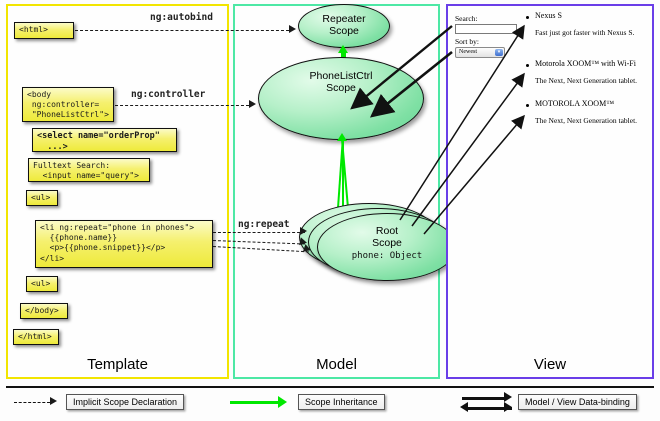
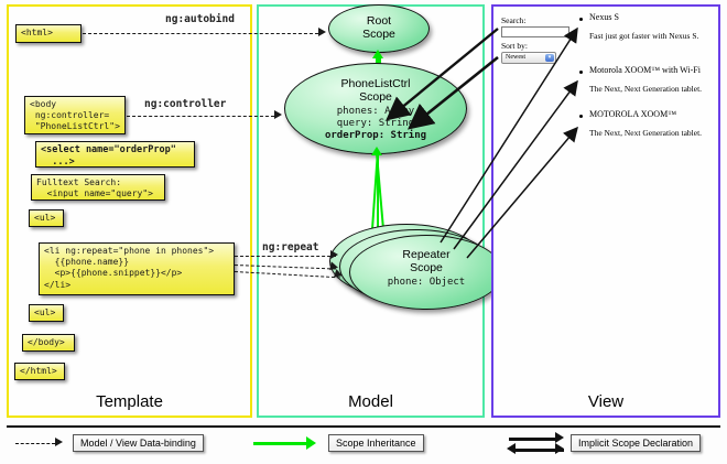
  Template
  <html>
  <body
  ng:controller=
  "PhoneListCtrl">
  <select name="orderProp"
  ...>
  Fulltext Search:
  <input name="query">
  <ul>
  <li ng:repeat="phone in phones">
  {{phone.name}}
  <p>{{phone.snippet}}</p>
  </li>
  <ul>
  </body>
  </html>
  Model
- Repeater
+ Root
  Scope
  PhoneListCtrl
  Scope
+ phones: Array
+ query: String
+ orderProp: String
- Root
+ Repeater
  Scope
  phone: Object
  View
  Search:
  Sort by:
  Nexus S
  Fast just got faster with Nexus S.
  Motorola XOOM™ with Wi-Fi
  The Next, Next Generation tablet.
  MOTOROLA XOOM™
  The Next, Next Generation tablet.
  ng:autobind
  ng:controller
  ng:repeat
- Implicit Scope Declaration
+ Model / View Data-binding
  Scope Inheritance
- Model / View Data-binding
+ Implicit Scope Declaration
